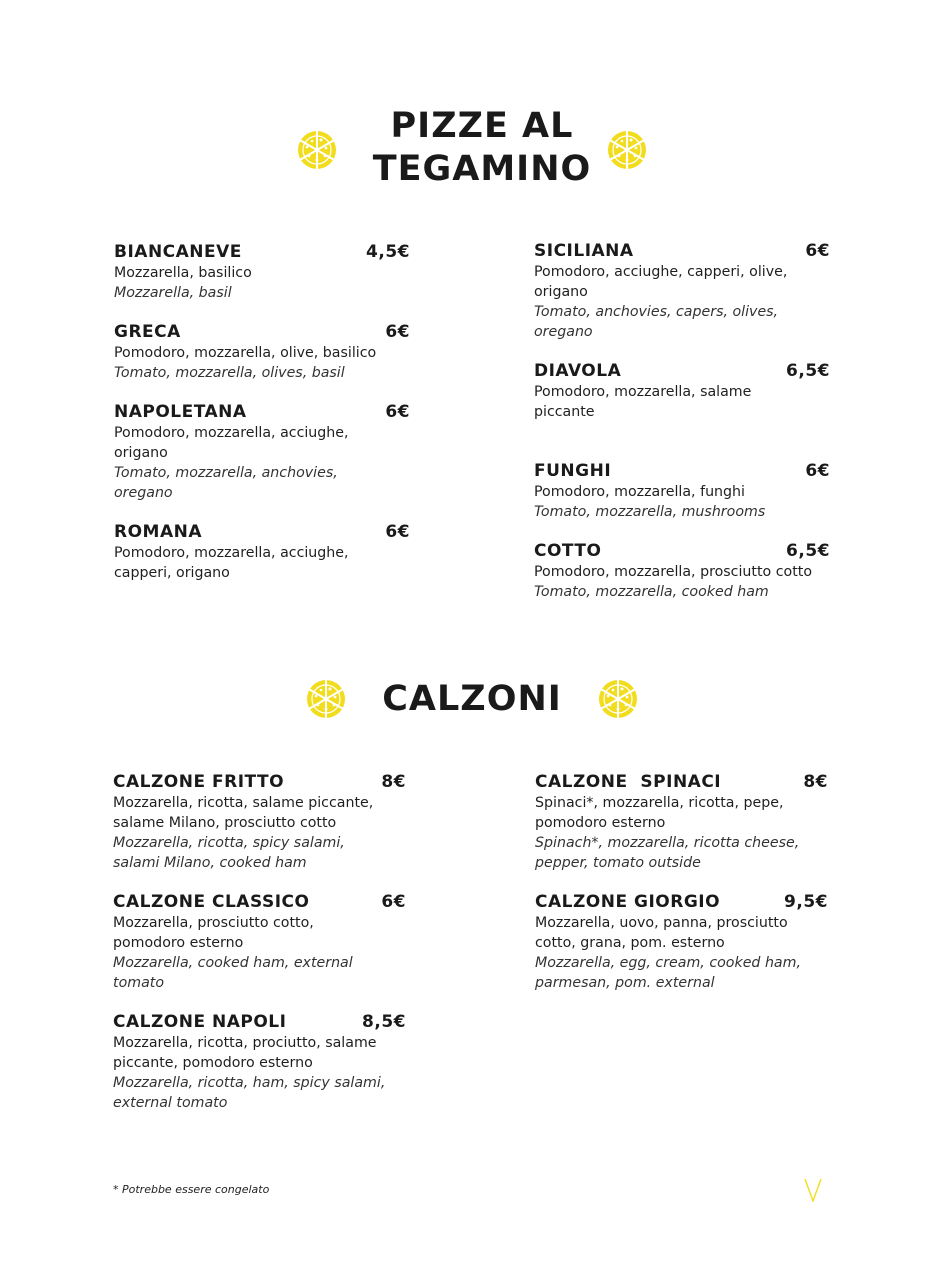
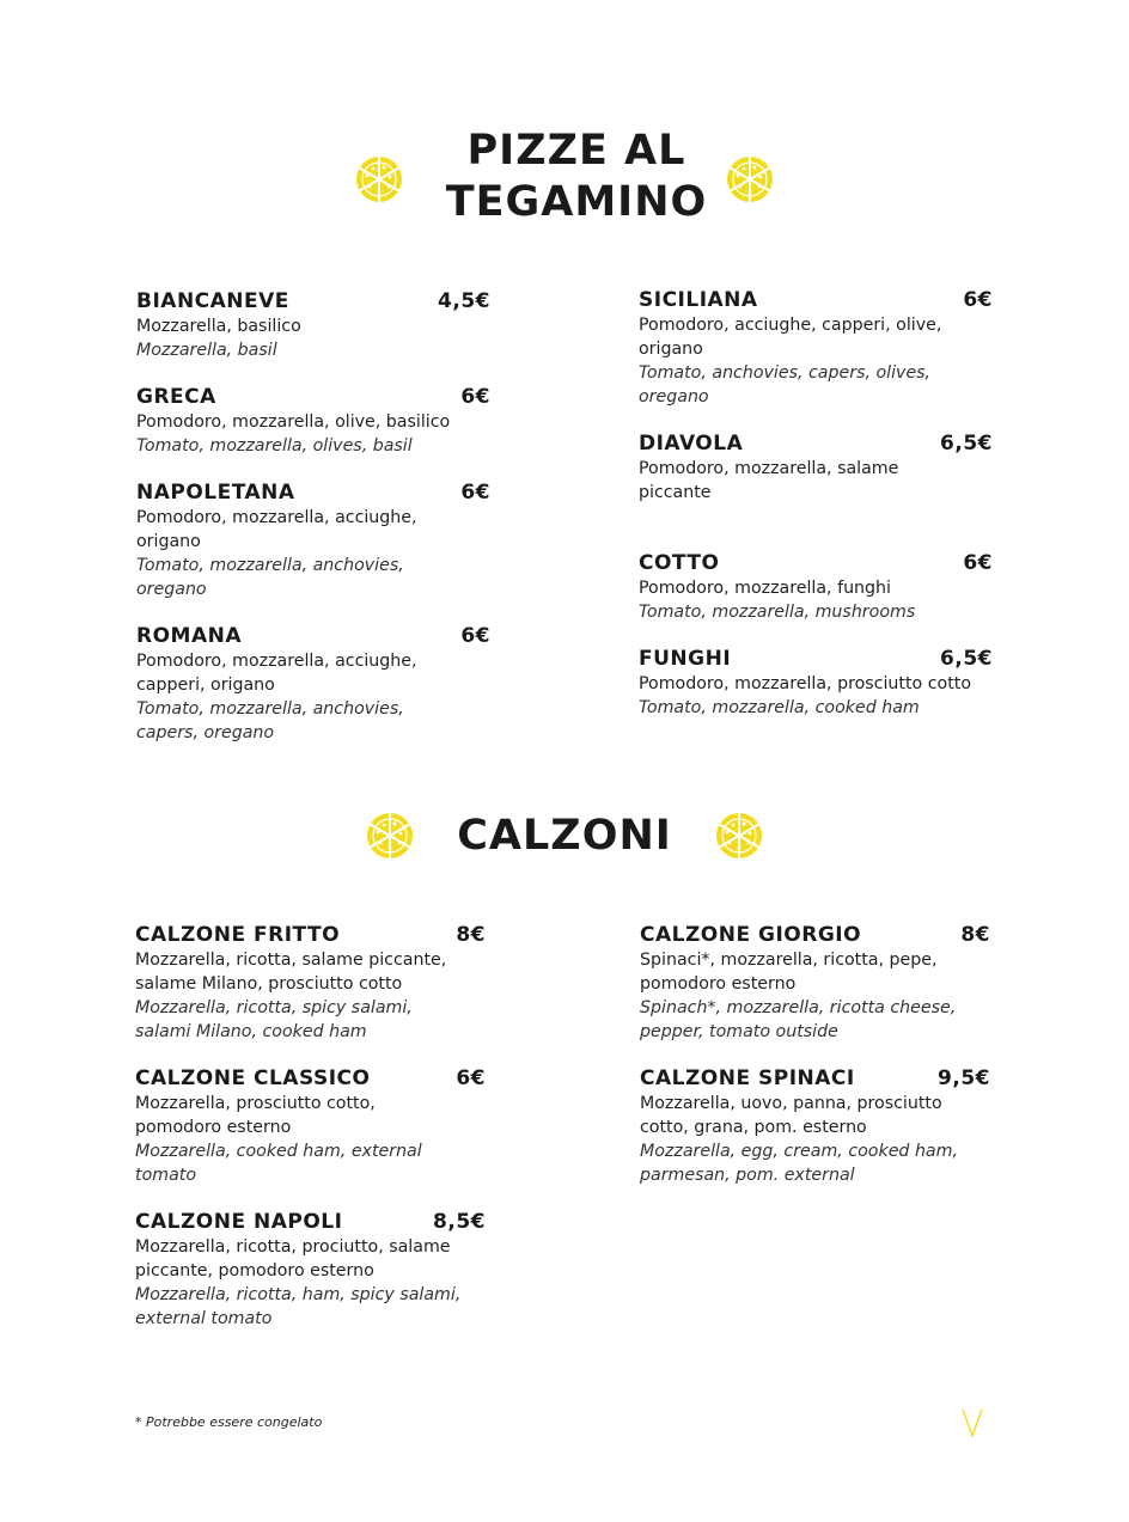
  PIZZE AL
  TEGAMINO
  BIANCANEVE
  4,5€
  Mozzarella, basilico
  Mozzarella, basil
  GRECA
  6€
  Pomodoro, mozzarella, olive, basilico
  Tomato, mozzarella, olives, basil
  NAPOLETANA
  6€
  Pomodoro, mozzarella, acciughe, origano
  Tomato, mozzarella, anchovies, oregano
  ROMANA
  6€
  Pomodoro, mozzarella, acciughe, capperi, origano
+ Tomato, mozzarella, anchovies, capers, oregano
  SICILIANA
  6€
  Pomodoro, acciughe, capperi, olive, origano
  Tomato, anchovies, capers, olives, oregano
  DIAVOLA
  6,5€
  Pomodoro, mozzarella, salame piccante
- FUNGHI
+ COTTO
  6€
  Pomodoro, mozzarella, funghi
  Tomato, mozzarella, mushrooms
- COTTO
+ FUNGHI
  6,5€
  Pomodoro, mozzarella, prosciutto cotto
  Tomato, mozzarella, cooked ham
  CALZONI
  CALZONE FRITTO
  8€
  Mozzarella, ricotta, salame piccante, salame Milano, prosciutto cotto
  Mozzarella, ricotta, spicy salami, salami Milano, cooked ham
  CALZONE CLASSICO
  6€
  Mozzarella, prosciutto cotto, pomodoro esterno
  Mozzarella, cooked ham, external tomato
  CALZONE NAPOLI
  8,5€
  Mozzarella, ricotta, prociutto, salame piccante, pomodoro esterno
  Mozzarella, ricotta, ham, spicy salami, external tomato
- CALZONE SPINACI
+ CALZONE GIORGIO
  8€
  Spinaci*, mozzarella, ricotta, pepe, pomodoro esterno
  Spinach*, mozzarella, ricotta cheese, pepper, tomato outside
- CALZONE GIORGIO
+ CALZONE SPINACI
  9,5€
  Mozzarella, uovo, panna, prosciutto cotto, grana, pom. esterno
  Mozzarella, egg, cream, cooked ham, parmesan, pom. external
  * Potrebbe essere congelato
